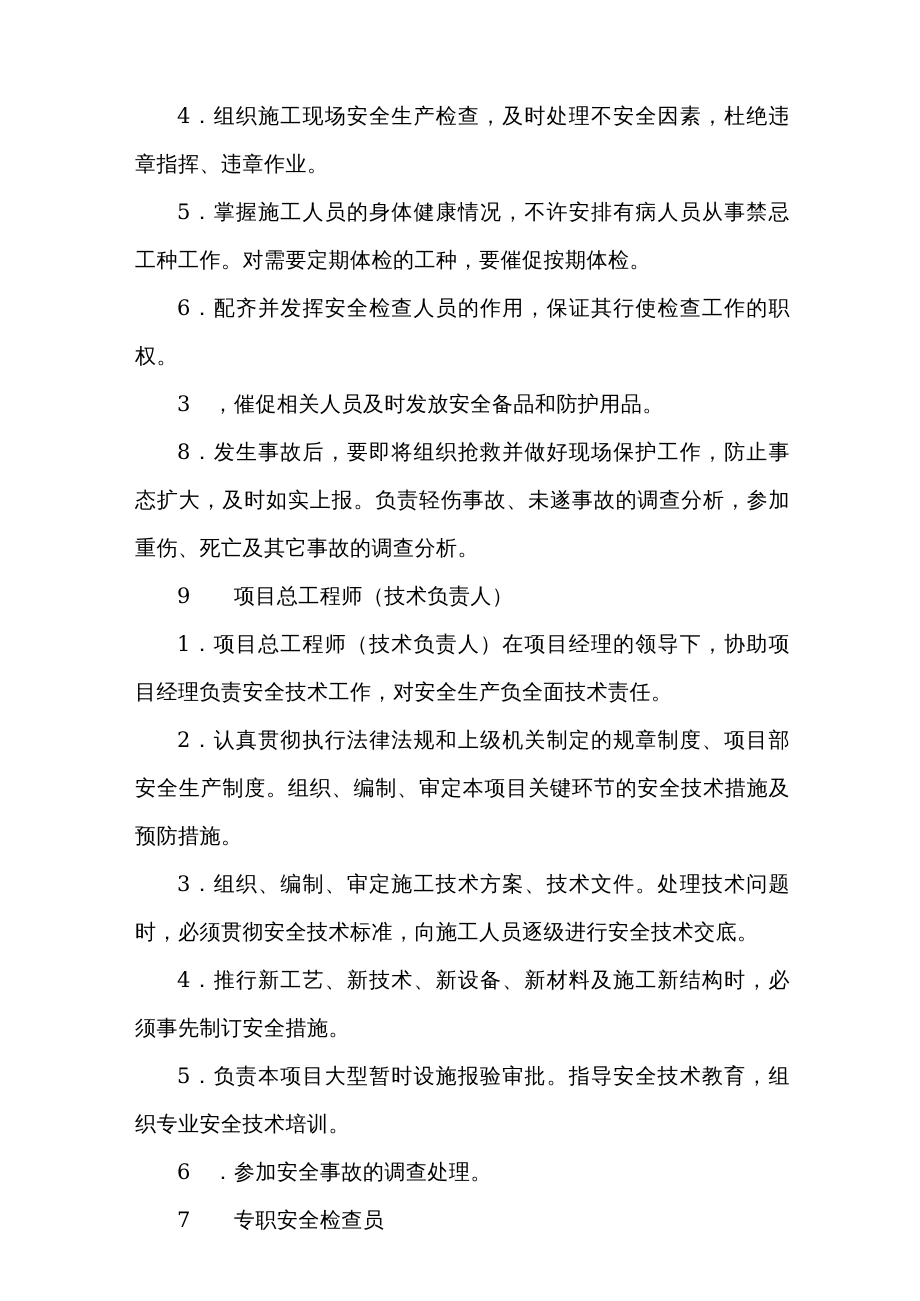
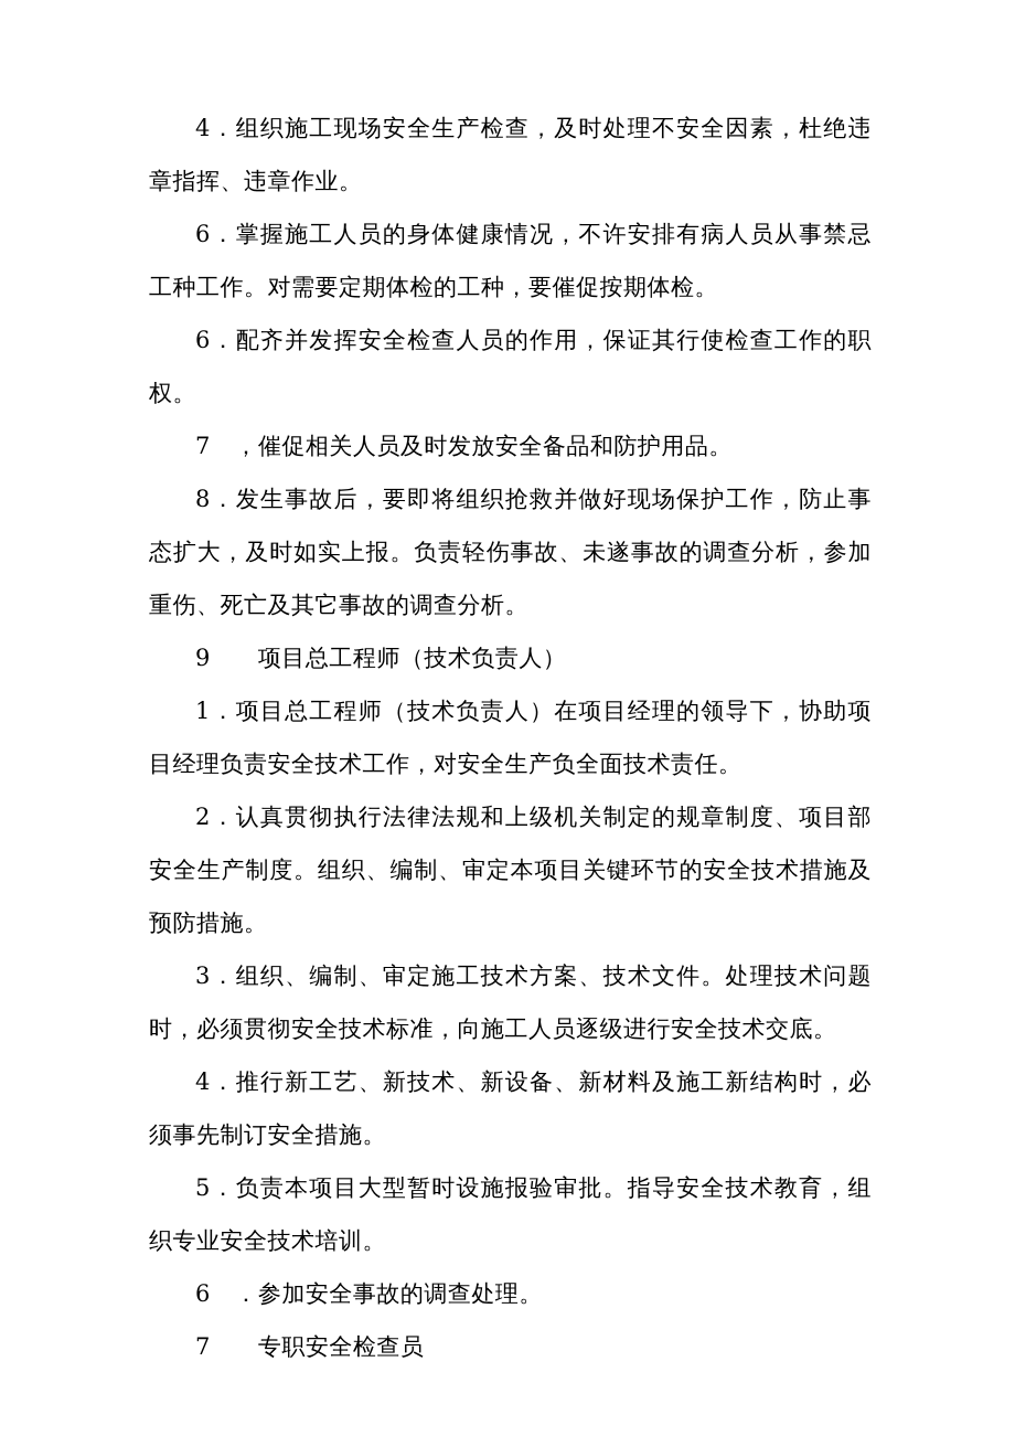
  4．组织施工现场安全生产检查，及时处理不安全因素，杜绝违章指挥、违章作业。
- 5．掌握施工人员的身体健康情况，不许安排有病人员从事禁忌工种工作。对需要定期体检的工种，要催促按期体检。
+ 6．掌握施工人员的身体健康情况，不许安排有病人员从事禁忌工种工作。对需要定期体检的工种，要催促按期体检。
  6．配齐并发挥安全检查人员的作用，保证其行使检查工作的职权。
- 3 ，催促相关人员及时发放安全备品和防护用品。
+ 7 ，催促相关人员及时发放安全备品和防护用品。
  8．发生事故后，要即将组织抢救并做好现场保护工作，防止事态扩大，及时如实上报。负责轻伤事故、未遂事故的调查分析，参加重伤、死亡及其它事故的调查分析。
  9 项目总工程师（技术负责人）
  1．项目总工程师（技术负责人）在项目经理的领导下，协助项目经理负责安全技术工作，对安全生产负全面技术责任。
  2．认真贯彻执行法律法规和上级机关制定的规章制度、项目部安全生产制度。组织、编制、审定本项目关键环节的安全技术措施及预防措施。
  3．组织、编制、审定施工技术方案、技术文件。处理技术问题时，必须贯彻安全技术标准，向施工人员逐级进行安全技术交底。
  4．推行新工艺、新技术、新设备、新材料及施工新结构时，必须事先制订安全措施。
  5．负责本项目大型暂时设施报验审批。指导安全技术教育，组织专业安全技术培训。
  6 ．参加安全事故的调查处理。
  7 专职安全检查员
